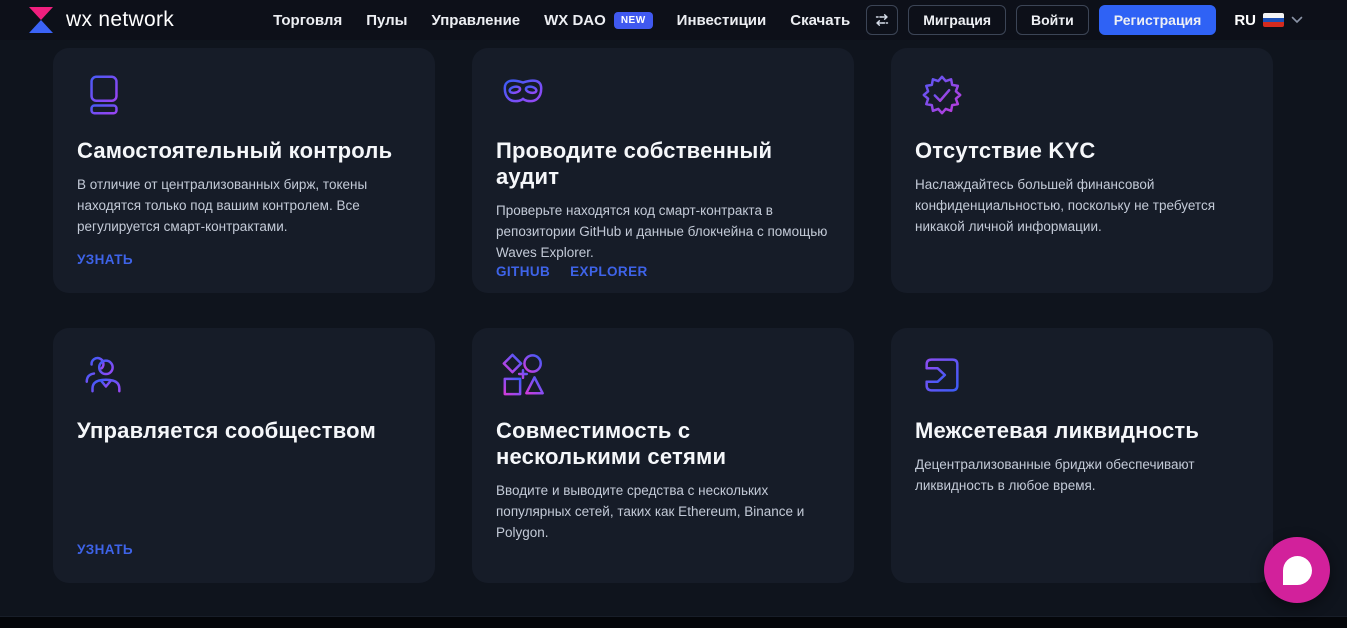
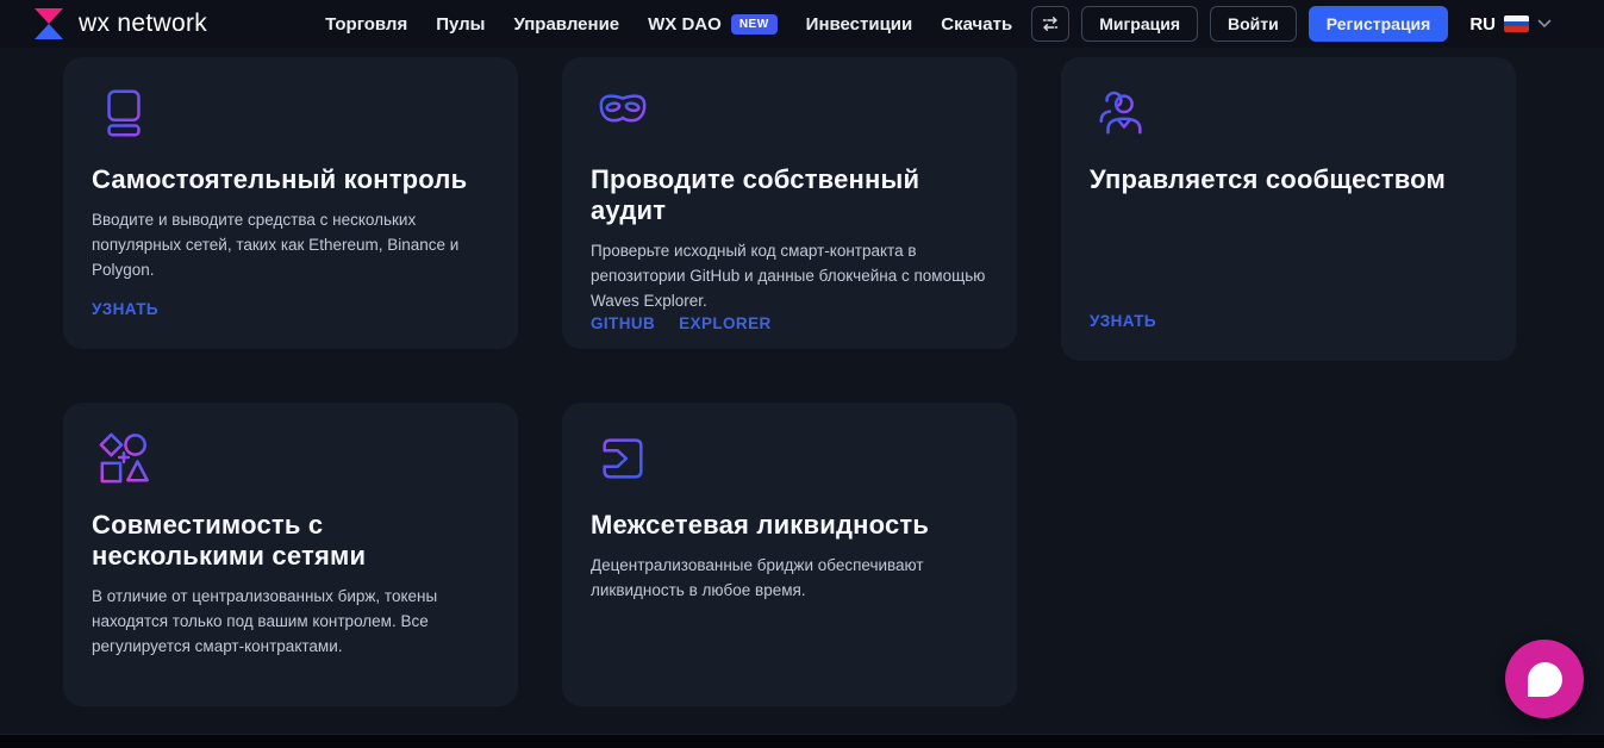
  wx network
  Торговля
  Пулы
  Управление
  WX DAO
  NEW
  Инвестиции
  Скачать
  Миграция
  Войти
  Регистрация
  RU
  Самостоятельный контроль
- В отличие от централизованных бирж, токены находятся только под вашим контролем. Все регулируется смарт-контрактами.
+ Вводите и выводите средства с нескольких популярных сетей, таких как Ethereum, Binance и Polygon.
  УЗНАТЬ
  Проводите собственный аудит
- Проверьте находятся код смарт-контракта в репозитории GitHub и данные блокчейна с помощью Waves Explorer.
+ Проверьте исходный код смарт-контракта в репозитории GitHub и данные блокчейна с помощью Waves Explorer.
  GITHUB
  EXPLORER
- Отсутствие KYC
- Наслаждайтесь большей финансовой конфиденциальностью, поскольку не требуется никакой личной информации.
  Управляется сообществом
  УЗНАТЬ
  Совместимость с несколькими сетями
- Вводите и выводите средства с нескольких популярных сетей, таких как Ethereum, Binance и Polygon.
+ В отличие от централизованных бирж, токены находятся только под вашим контролем. Все регулируется смарт-контрактами.
  Межсетевая ликвидность
  Децентрализованные бриджи обеспечивают ликвидность в любое время.
